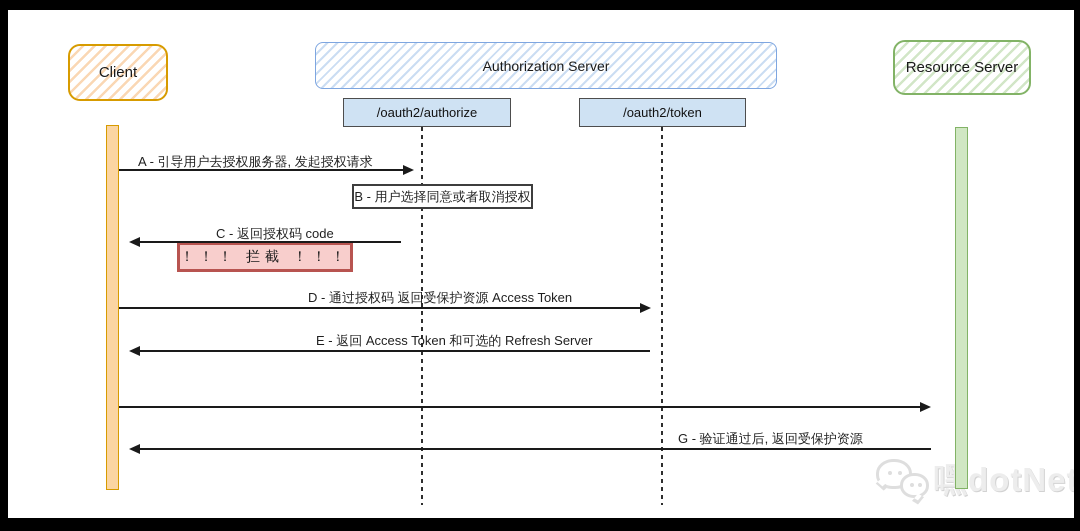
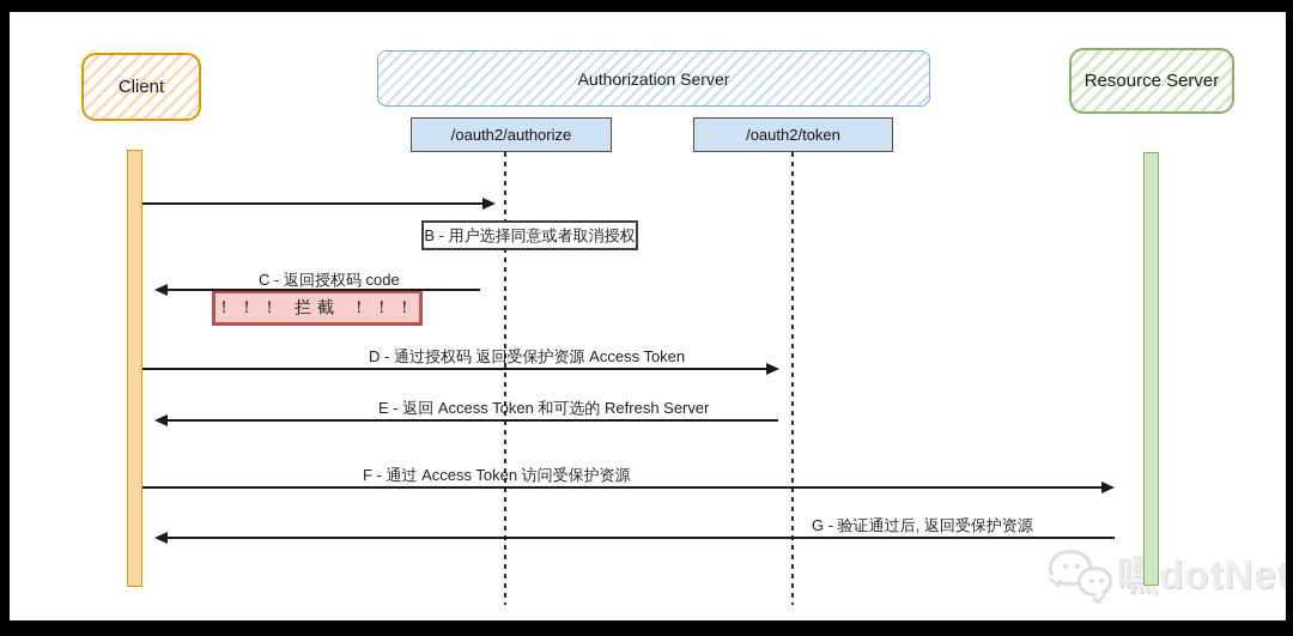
  Client
  Authorization Server
  Resource Server
  /oauth2/authorize
  /oauth2/token
- A - 引导用户去授权服务器, 发起授权请求
  B - 用户选择同意或者取消授权
  C - 返回授权码 code
  ！！！ 拦截 ！！！
  D - 通过授权码 返回受保护资源 Access Token
  E - 返回 Access Token 和可选的 Refresh Server
+ F - 通过 Access Token 访问受保护资源
  G - 验证通过后, 返回受保护资源
  嘿dotNet
